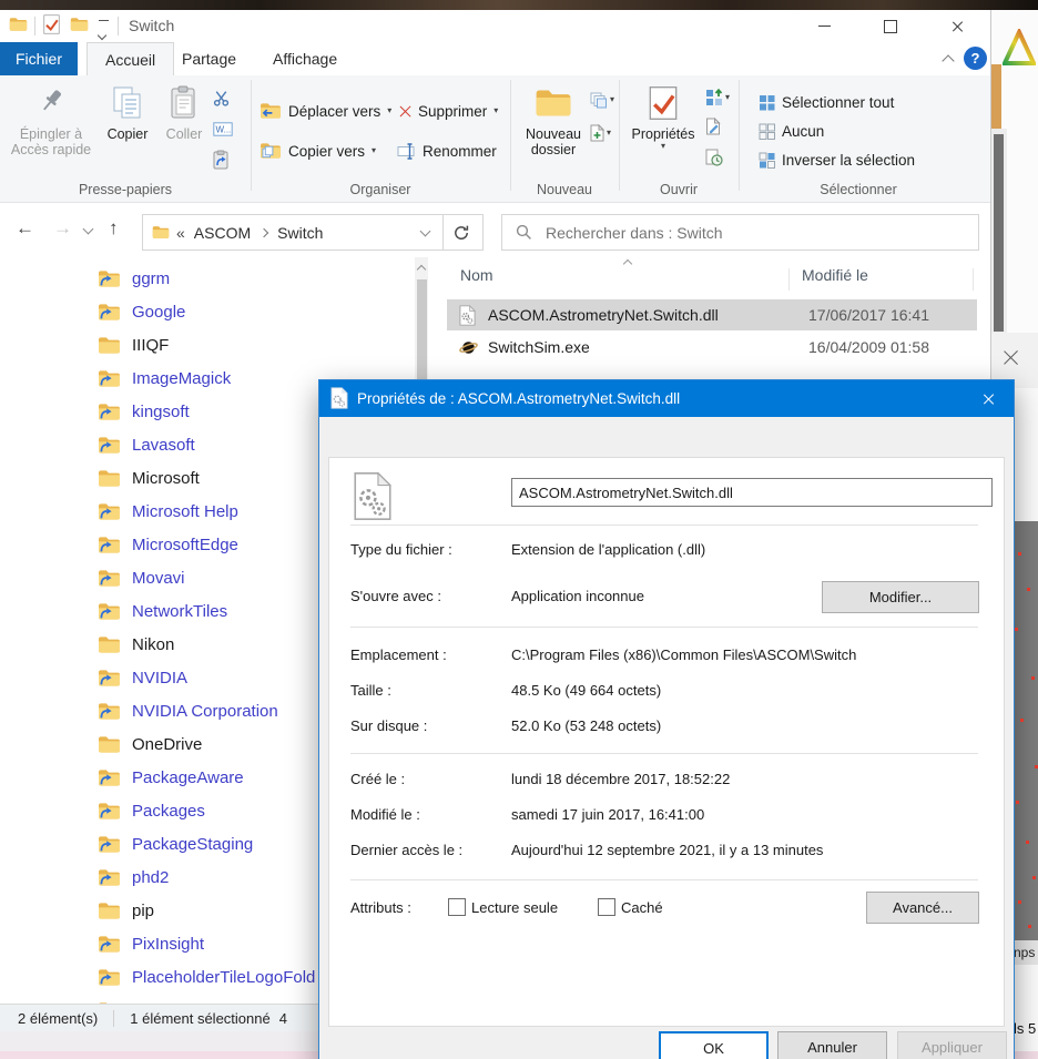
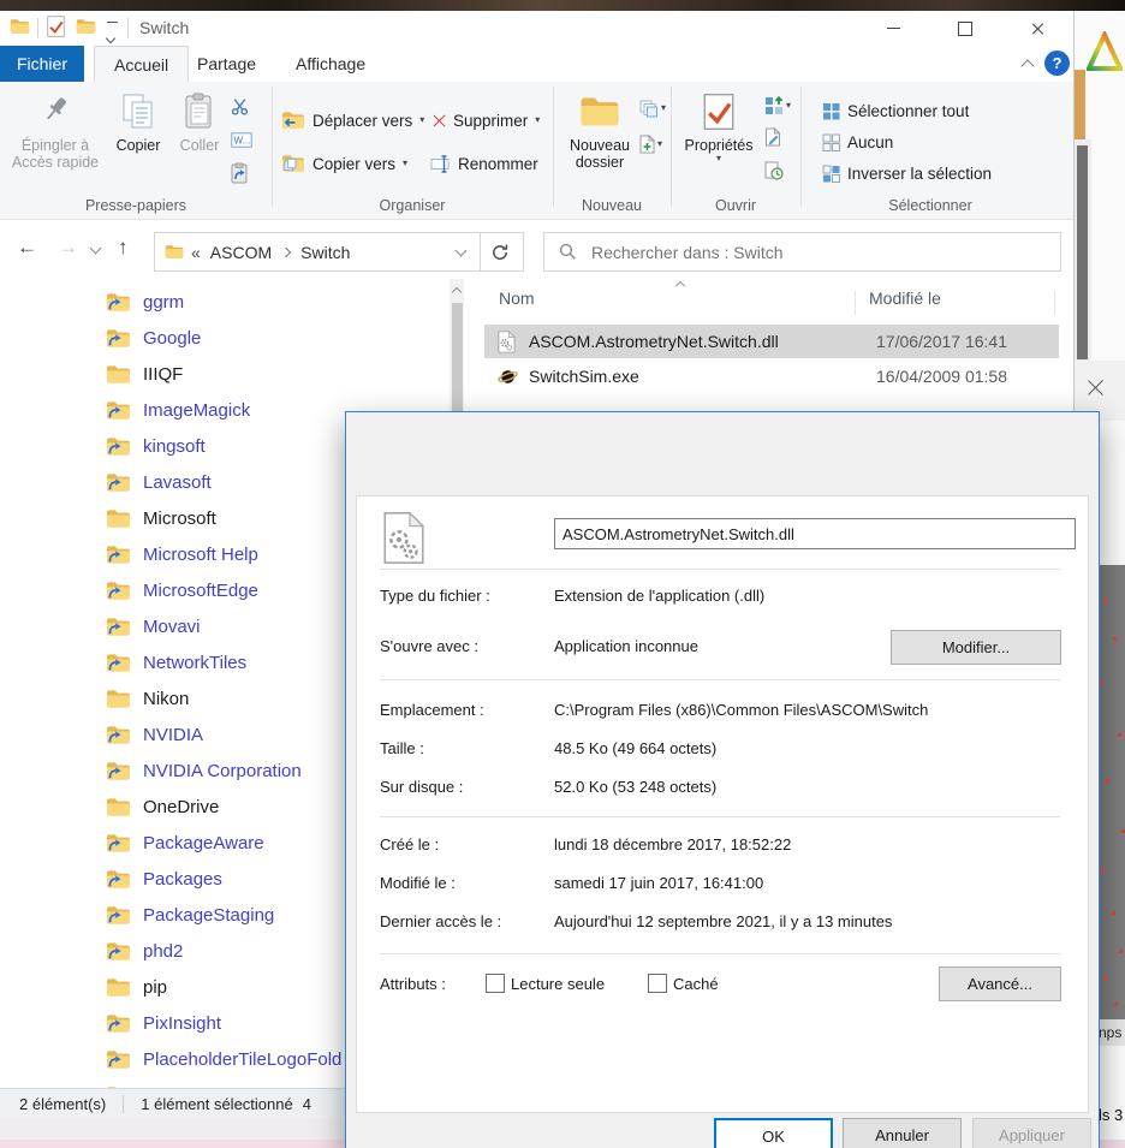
  Switch
  Fichier
  Accueil
  Partage
  Affichage
  ?
  Épingler à Accès rapide
  Copier
  Coller
  W...
  Presse-papiers
  Déplacer vers
  ▾
  Copier vers
  ▾
  Supprimer
  ▾
  Renommer
  Organiser
  Nouveau dossier
  ▾
  ▾
  Nouveau
  Propriétés
  ▾
  ▾
  Ouvrir
  Sélectionner tout
  Aucun
  Inverser la sélection
  Sélectionner
  ←
  →
  ↑
  «
  ASCOM
  Switch
  Rechercher dans : Switch
  ggrm
  Google
  IIIQF
  ImageMagick
  kingsoft
  Lavasoft
  Microsoft
  Microsoft Help
  MicrosoftEdge
  Movavi
  NetworkTiles
  Nikon
  NVIDIA
  NVIDIA Corporation
  OneDrive
  PackageAware
  Packages
  PackageStaging
  phd2
  pip
  PixInsight
  PlaceholderTileLogoFold
  Nom
  Modifié le
  ASCOM.AstrometryNet.Switch.dll
  17/06/2017 16:41
  SwitchSim.exe
  16/04/2009 01:58
  2 élément(s)
  1 élément sélectionné
  4
  nps
- ls 5
+ ls 3
- Propriétés de : ASCOM.AstrometryNet.Switch.dll
  ASCOM.AstrometryNet.Switch.dll
  Type du fichier :
  Extension de l'application (.dll)
  S'ouvre avec :
  Application inconnue
  Modifier...
  Emplacement :
  C:\Program Files (x86)\Common Files\ASCOM\Switch
  Taille :
  48.5 Ko (49 664 octets)
  Sur disque :
  52.0 Ko (53 248 octets)
  Créé le :
  lundi 18 décembre 2017, 18:52:22
  Modifié le :
  samedi 17 juin 2017, 16:41:00
  Dernier accès le :
  Aujourd'hui 12 septembre 2021, il y a 13 minutes
  Attributs :
  Lecture seule
  Caché
  Avancé...
  OK
  Annuler
  Appliquer
